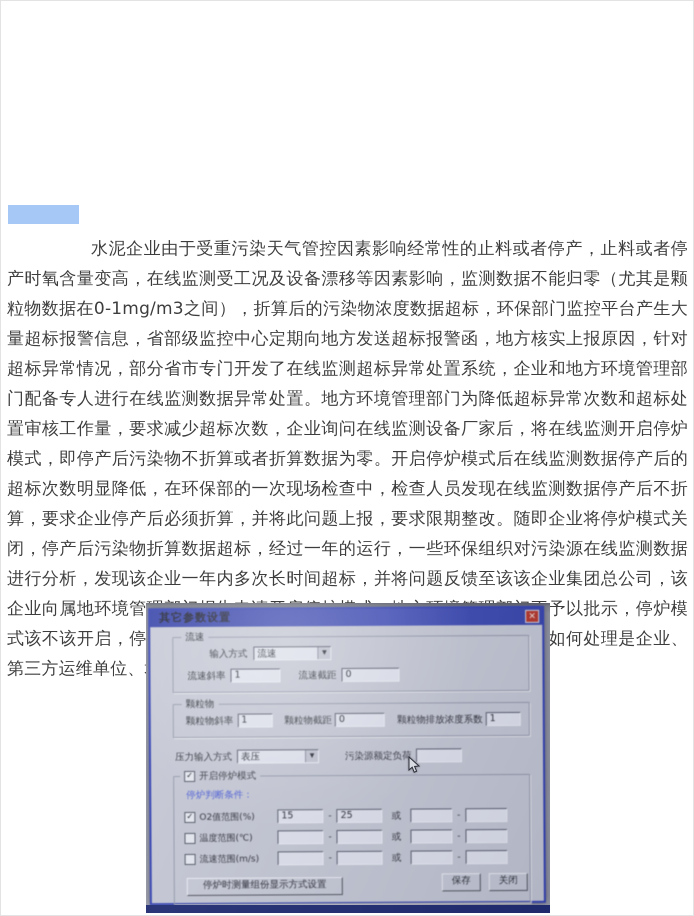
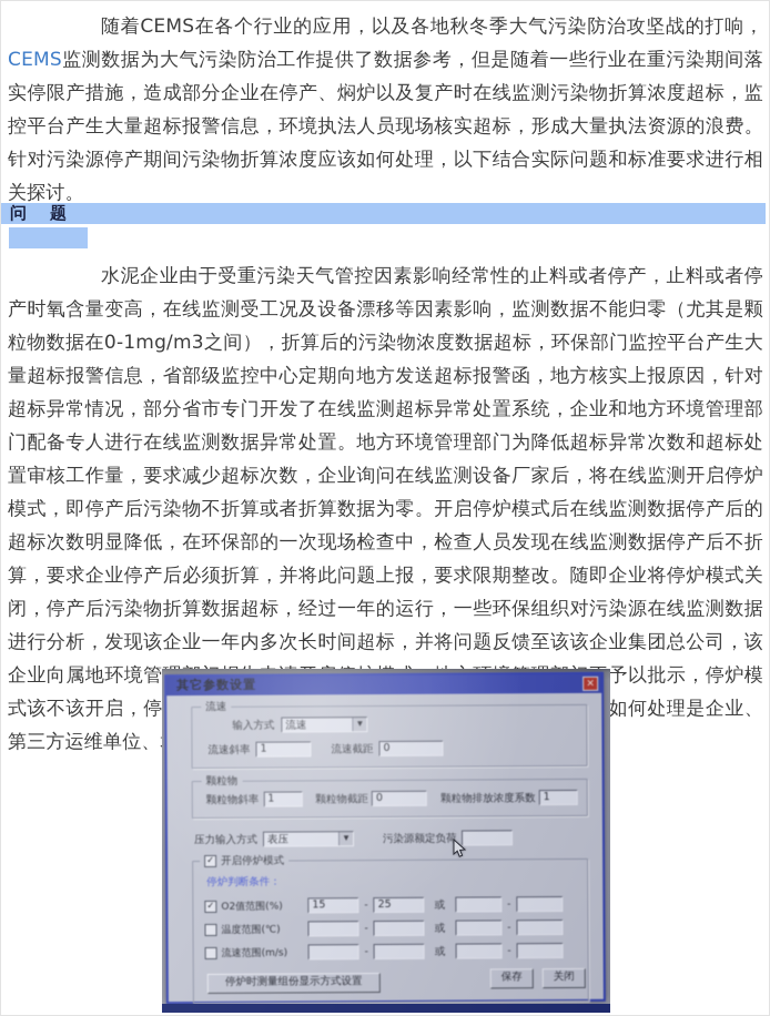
+ 随着CEMS在各个行业的应用，以及各地秋冬季大气污染防治攻坚战的打响，CEMS监测数据为大气污染防治工作提供了数据参考，但是随着一些行业在重污染期间落实停限产措施，造成部分企业在停产、焖炉以及复产时在线监测污染物折算浓度超标，监控平台产生大量超标报警信息，环境执法人员现场核实超标，形成大量执法资源的浪费。针对污染源停产期间污染物折算浓度应该如何处理，以下结合实际问题和标准要求进行相关探讨。
+ 问 题
  水泥企业由于受重污染天气管控因素影响经常性的止料或者停产，止料或者停产时氧含量变高，在线监测受工况及设备漂移等因素影响，监测数据不能归零（尤其是颗粒物数据在0-1mg/m3之间），折算后的污染物浓度数据超标，环保部门监控平台产生大量超标报警信息，省部级监控中心定期向地方发送超标报警函，地方核实上报原因，针对超标异常情况，部分省市专门开发了在线监测超标异常处置系统，企业和地方环境管理部门配备专人进行在线监测数据异常处置。地方环境管理部门为降低超标异常次数和超标处置审核工作量，要求减少超标次数，企业询问在线监测设备厂家后，将在线监测开启停炉模式，即停产后污染物不折算或者折算数据为零。开启停炉模式后在线监测数据停产后的超标次数明显降低，在环保部的一次现场检查中，检查人员发现在线监测数据停产后不折算，要求企业停产后必须折算，并将此问题上报，要求限期整改。随即企业将停炉模式关闭，停产后污染物折算数据超标，经过一年的运行，一些环保组织对污染源在线监测数据进行分析，发现该企业一年内多次长时间超标，并将问题反馈至该该企业集团总公司，该企业向属地环境管予以批示，停炉模式该不该开启，停如何处理是企业、第三方运维单位、
